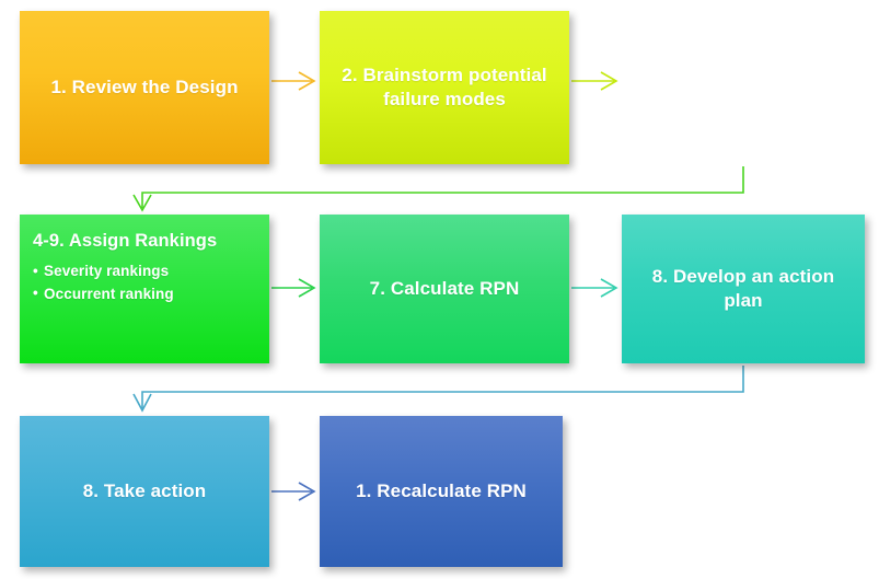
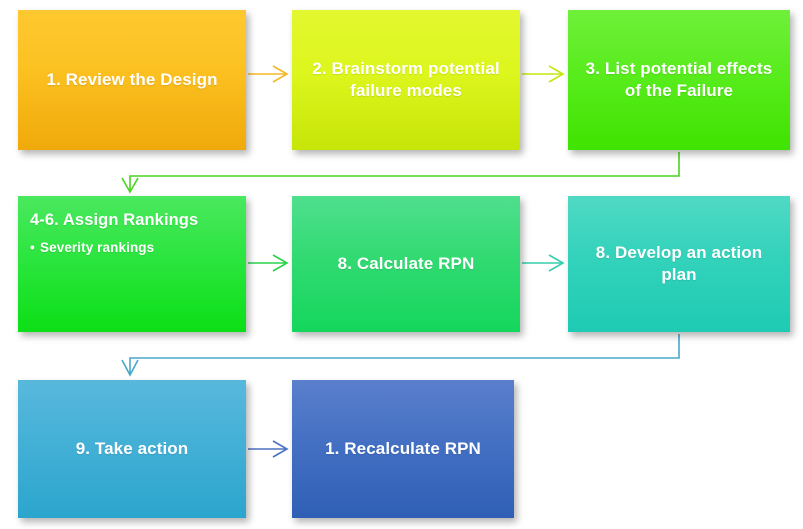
  1. Review the Design
  2. Brainstorm potential failure modes
+ 3. List potential effects of the Failure
- 4-9. Assign Rankings
+ 4-6. Assign Rankings
  Severity rankings
- Occurrent ranking
- 7. Calculate RPN
+ 8. Calculate RPN
  8. Develop an action plan
- 8. Take action
+ 9. Take action
  1. Recalculate RPN
